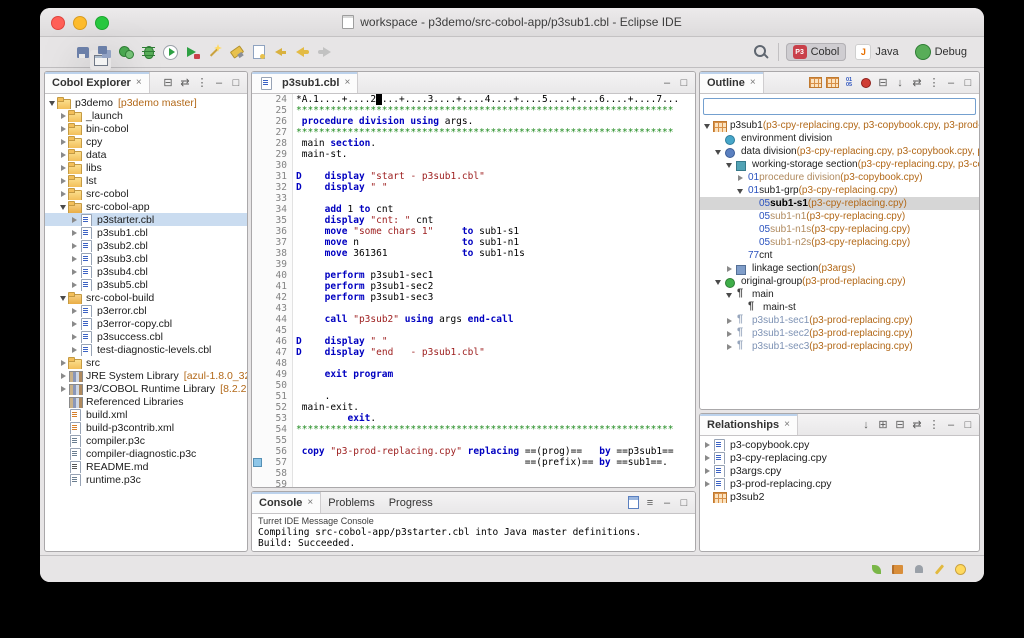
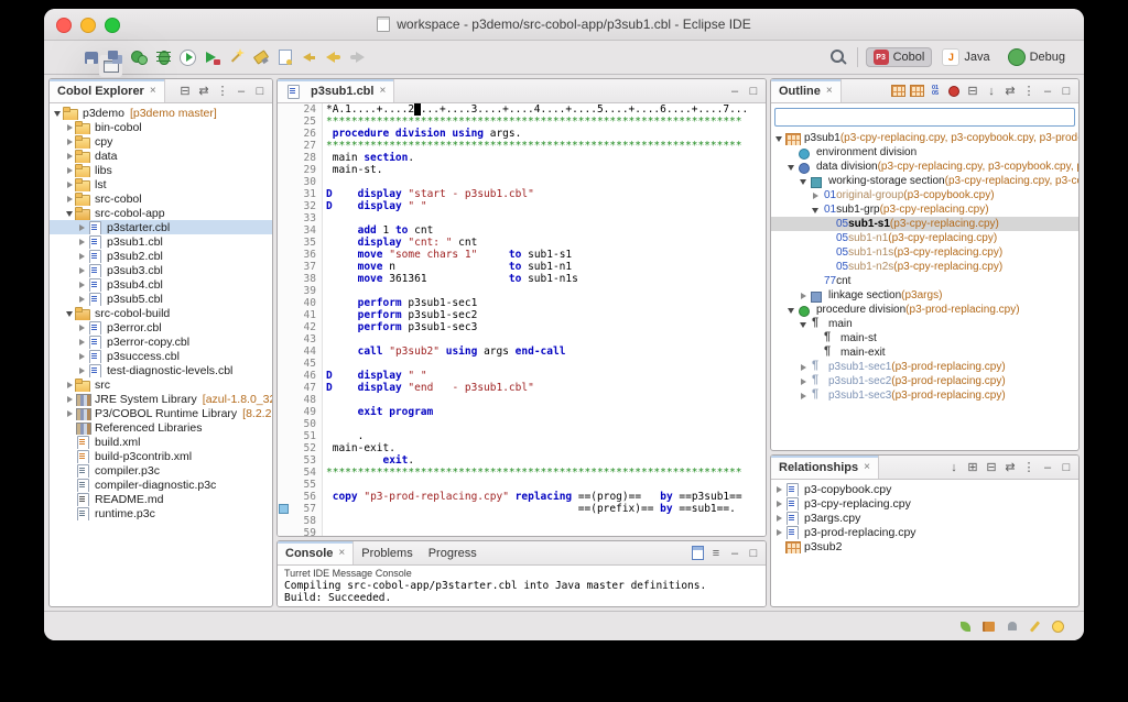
  workspace - p3demo/src-cobol-app/p3sub1.cbl - Eclipse IDE
  Cobol
  J
  Java
  Debug
  Cobol Explorer
  ×
  ⊟
  ⇄
  ⋮
  –
  □
  p3demo
  [p3demo master]
- _launch
  bin-cobol
  cpy
  data
  libs
  lst
  src-cobol
  src-cobol-app
  p3starter.cbl
  p3sub1.cbl
  p3sub2.cbl
  p3sub3.cbl
  p3sub4.cbl
  p3sub5.cbl
  src-cobol-build
  p3error.cbl
  p3error-copy.cbl
  p3success.cbl
  test-diagnostic-levels.cbl
  src
  JRE System Library
  [azul-1.8.0_3
  P3/COBOL Runtime Library
  Referenced Libraries
  build.xml
  build-p3contrib.xml
  compiler.p3c
  compiler-diagnostic.p3c
  README.md
  runtime.p3c
  p3sub1.cbl
  ×
  –
  □
  24
  25
  26
  27
  28
  29
  30
  31
  32
  33
  34
  35
  36
  37
  38
  39
  40
  41
  42
  43
  44
  45
  46
  47
  48
  49
  50
  51
  52
  53
  54
  55
  56
  57
  58
  59
  *A.1....+....2....+....3....+....4....+....5....+....6....+....7...
  ******************************************************************
  procedure division using args.
  ******************************************************************
  main section.
  main-st.
  D display "start - p3sub1.cbl"
  D display " "
  add 1 to cnt
  display "cnt: " cnt
  move "some chars 1" to sub1-s1
  move n to sub1-n1
  move 361361 to sub1-n1s
  perform p3sub1-sec1
  perform p3sub1-sec2
  perform p3sub1-sec3
  call "p3sub2" using args end-call
  D display " "
  D display "end - p3sub1.cbl"
  exit program
  .
  main-exit.
  exit.
  ******************************************************************
  copy "p3-prod-replacing.cpy" replacing ==(prog)== by ==p3sub1==
  ==(prefix)== by ==sub1==.
  Console
  ×
  Problems
  Progress
  ≡
  –
  □
  Turret IDE Message Console
  Compiling src-cobol-app/p3starter.cbl into Java master definitions.
  Build: Succeeded.
  Outline
  ×
  ⊟
  ↓
  ⇄
  ⋮
  –
  □
  p3sub1
  (p3-cpy-replacing.cpy, p3-copybook.cpy, p3-prod
  environment division
  data division
  (p3-cpy-replacing.cpy, p3-copybook.cpy,
  working-storage section
  01
- procedure division
+ original-group
  (p3-copybook.cpy)
  01
  sub1-grp
  (p3-cpy-replacing.cpy)
  05
  sub1-s1
  (p3-cpy-replacing.cpy)
  05
  sub1-n1
  (p3-cpy-replacing.cpy)
  05
  sub1-n1s
  (p3-cpy-replacing.cpy)
  05
  sub1-n2s
  (p3-cpy-replacing.cpy)
  77
  cnt
  linkage section
  (p3args)
- original-group
+ procedure division
  (p3-prod-replacing.cpy)
  main
  main-st
+ main-exit
  p3sub1-sec1
  (p3-prod-replacing.cpy)
  p3sub1-sec2
  (p3-prod-replacing.cpy)
  p3sub1-sec3
  (p3-prod-replacing.cpy)
  Relationships
  ×
  ↓
  ⊞
  ⊟
  ⇄
  ⋮
  –
  □
  p3-copybook.cpy
  p3-cpy-replacing.cpy
  p3args.cpy
  p3-prod-replacing.cpy
  p3sub2
